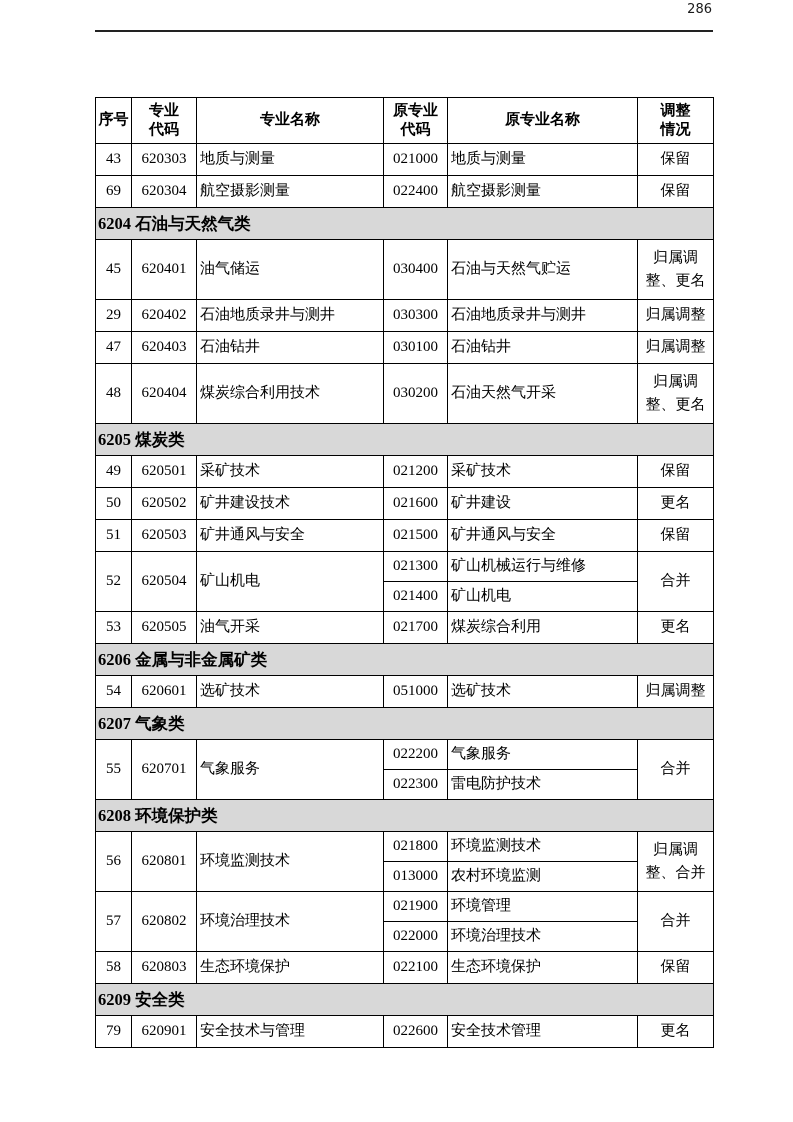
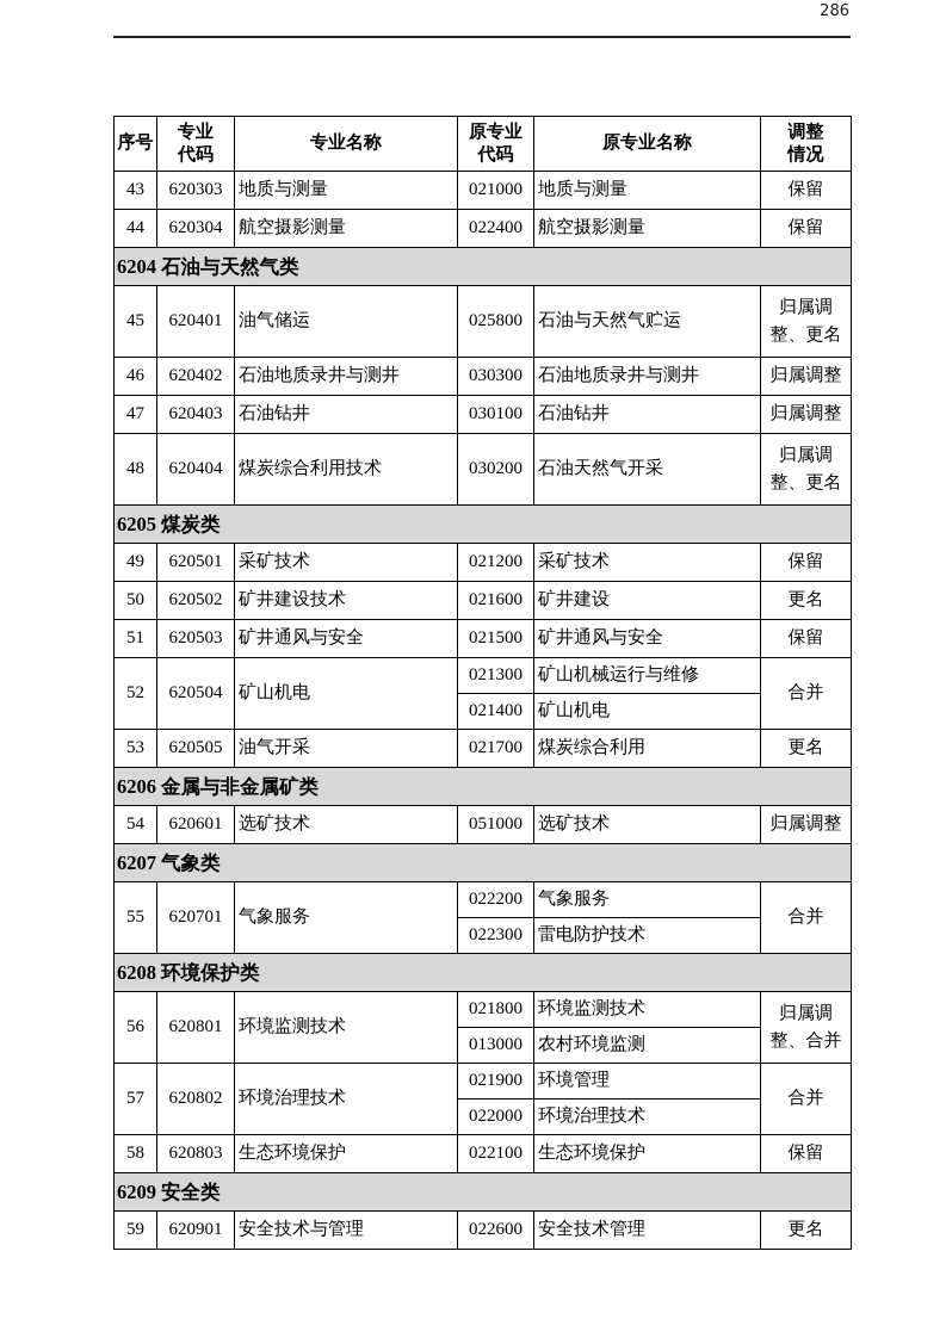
  286
  序号	专业 代码	专业名称	原专业 代码	原专业名称	调整 情况
  43	620303	地质与测量	021000	地质与测量	保留
- 69	620304	航空摄影测量	022400	航空摄影测量	保留
+ 44	620304	航空摄影测量	022400	航空摄影测量	保留
  6204 石油与天然气类
- 45	620401	油气储运	030400	石油与天然气贮运	归属调 整、更名
+ 45	620401	油气储运	025800	石油与天然气贮运	归属调 整、更名
- 29	620402	石油地质录井与测井	030300	石油地质录井与测井	归属调整
+ 46	620402	石油地质录井与测井	030300	石油地质录井与测井	归属调整
  47	620403	石油钻井	030100	石油钻井	归属调整
  48	620404	煤炭综合利用技术	030200	石油天然气开采	归属调 整、更名
  6205 煤炭类
  49	620501	采矿技术	021200	采矿技术	保留
  50	620502	矿井建设技术	021600	矿井建设	更名
  51	620503	矿井通风与安全	021500	矿井通风与安全	保留
  52	620504	矿山机电	021300	矿山机械运行与维修	合并
  021400	矿山机电
  53	620505	油气开采	021700	煤炭综合利用	更名
  6206 金属与非金属矿类
  54	620601	选矿技术	051000	选矿技术	归属调整
  6207 气象类
  55	620701	气象服务	022200	气象服务	合并
  022300	雷电防护技术
  6208 环境保护类
  56	620801	环境监测技术	021800	环境监测技术	归属调 整、合并
  013000	农村环境监测
  57	620802	环境治理技术	021900	环境管理	合并
  022000	环境治理技术
  58	620803	生态环境保护	022100	生态环境保护	保留
  6209 安全类
- 79	620901	安全技术与管理	022600	安全技术管理	更名
+ 59	620901	安全技术与管理	022600	安全技术管理	更名
